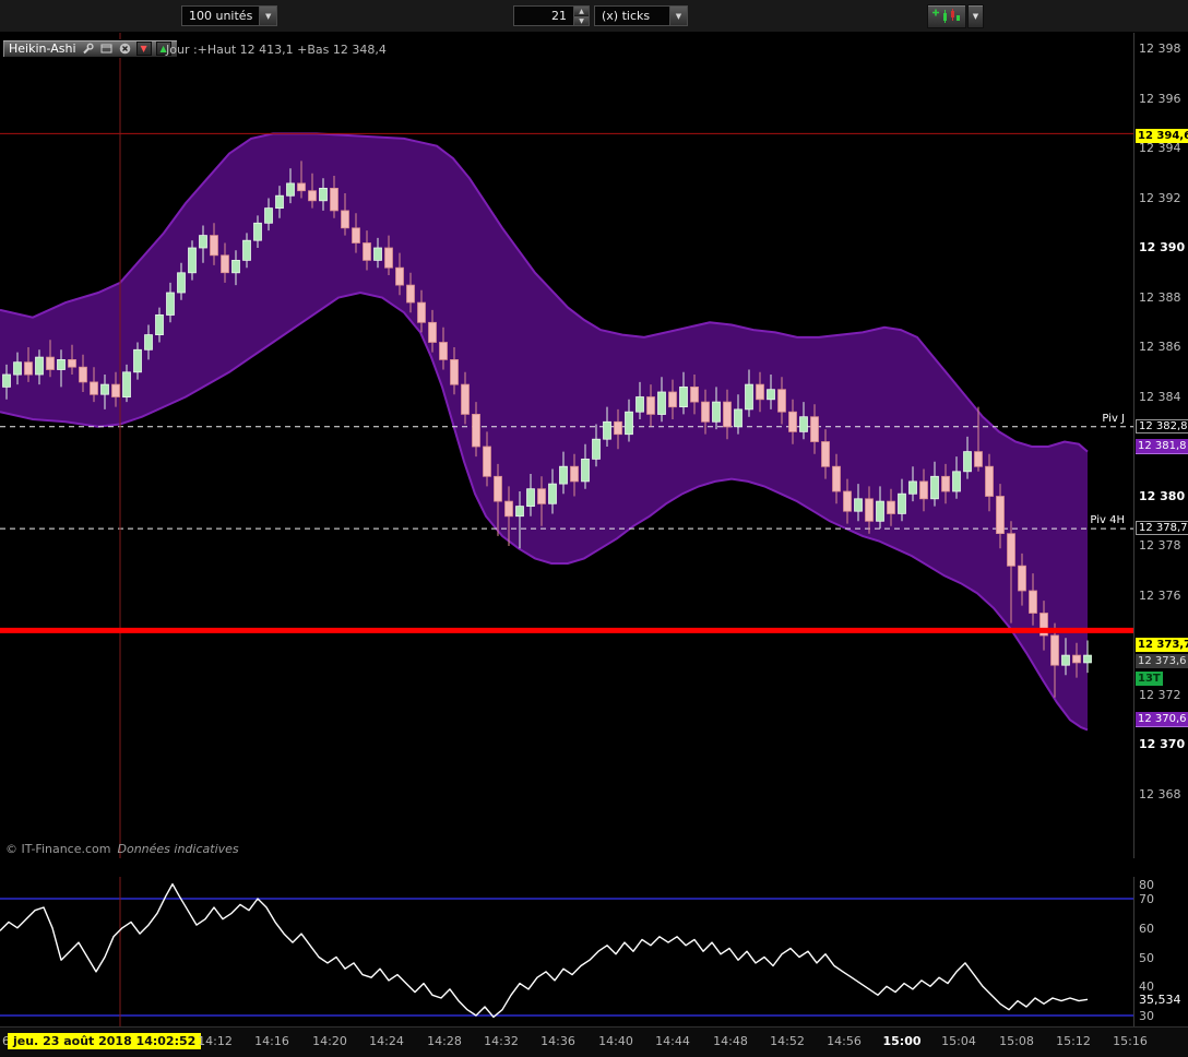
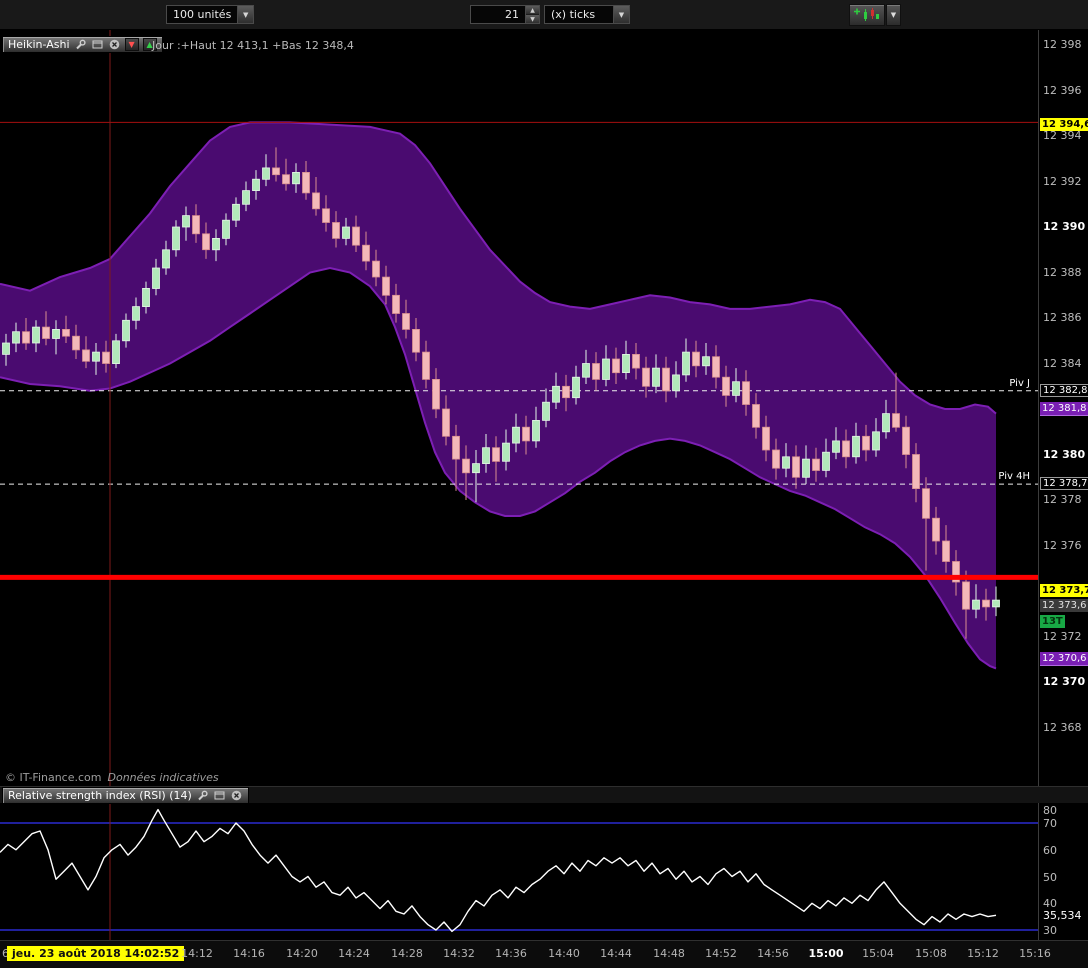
  100 unités
  ▼
  21
  (x) ticks
  ▼
  ▼
  Piv J
  Piv 4H
  Heikin-Ashi
  ▼
  ▲
  Jour :+Haut 12 413,1 +Bas 12 348,4
  12 398
  12 396
  12 394
  12 392
  12 390
  12 388
  12 386
  12 384
  12 380
  12 378
  12 376
  12 372
  12 370
  12 368
  12 394,
  12 381,8
  12 382,8
  12 378,7
  12 373,
  12 373,6
  13T
  12 370,6
  © IT-Finance.com Données indicatives
+ Relative strength index (RSI) (14)
  80
  70
  60
  50
  40
  30
  35,534
  6
  jeu. 23 août 2018 14:02:52
  14:12
  14:16
  14:20
  14:24
  14:28
  14:32
  14:36
  14:40
  14:44
  14:48
  14:52
  14:56
  15:00
  15:04
  15:08
  15:12
  15:16
